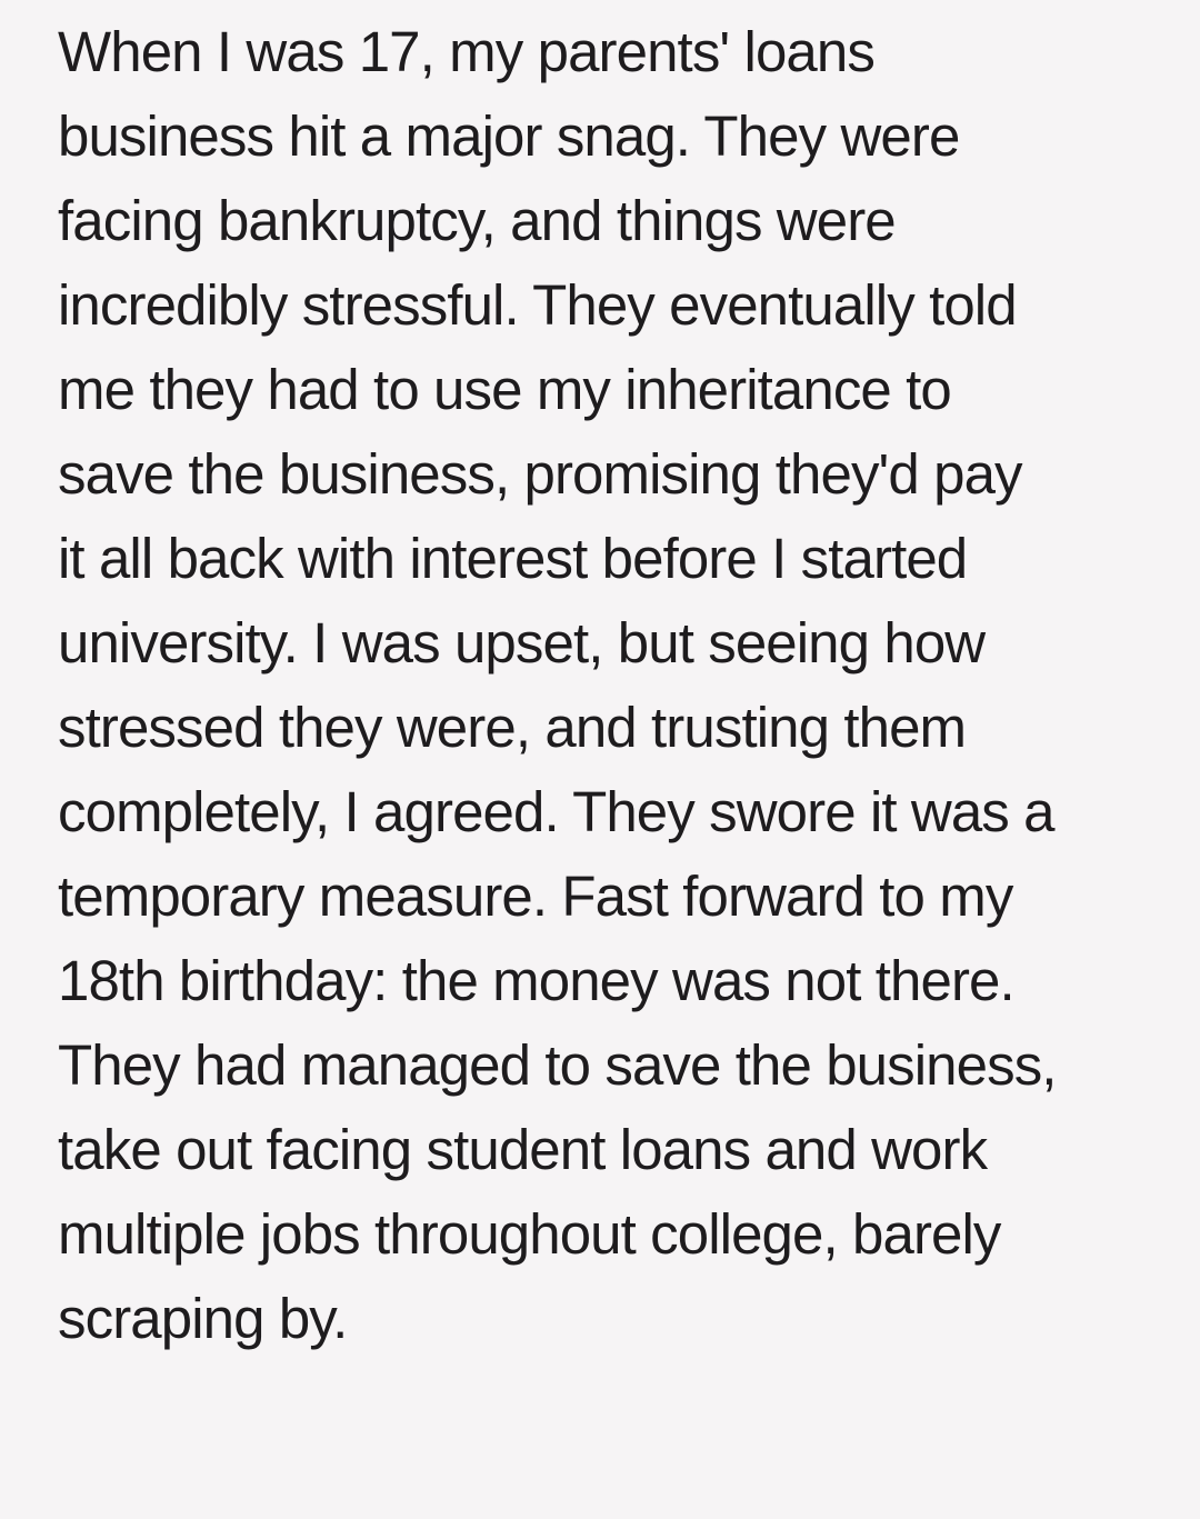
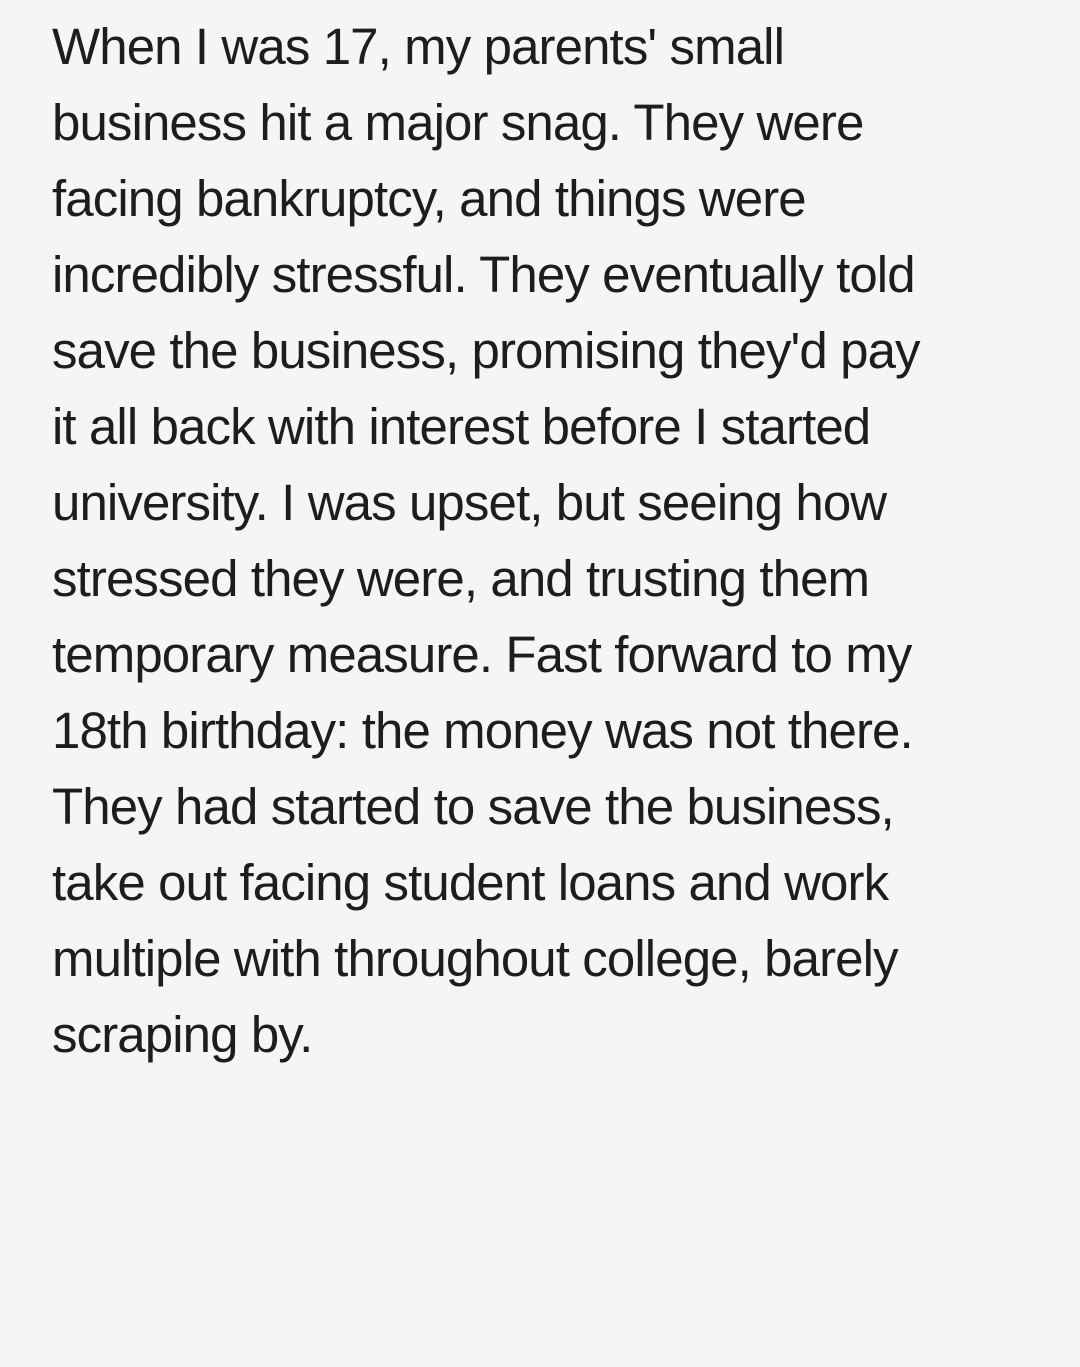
- When I was 17, my parents' loans
+ When I was 17, my parents' small
  business hit a major snag. They were
  facing bankruptcy, and things were
  incredibly stressful. They eventually told
- me they had to use my inheritance to
  save the business, promising they'd pay
  it all back with interest before I started
  university. I was upset, but seeing how
  stressed they were, and trusting them
- completely, I agreed. They swore it was a
  temporary measure. Fast forward to my
  18th birthday: the money was not there.
- They had managed to save the business,
+ They had started to save the business,
  take out facing student loans and work
- multiple jobs throughout college, barely
+ multiple with throughout college, barely
  scraping by.
